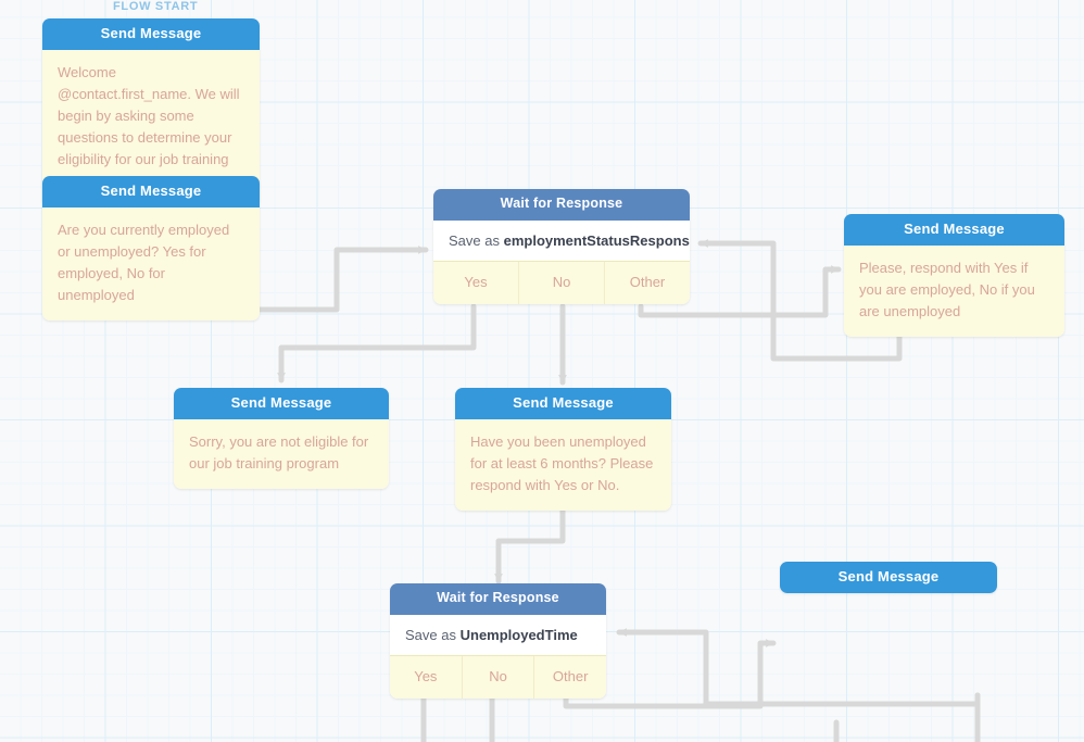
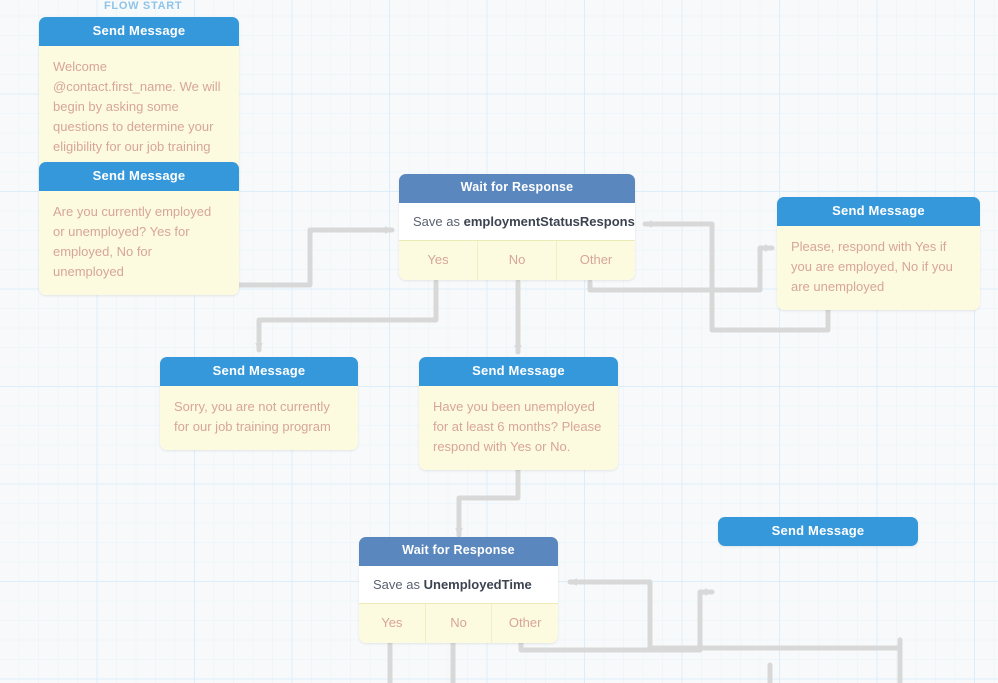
  FLOW START
  Send Message
  Welcome @contact.first_name. We will begin by asking some questions to determine your eligibility for our job training
  Send Message
  Are you currently employed or unemployed? Yes for employed, No for unemployed
  Wait for Response
  Save as employmentStatusRespons
  Yes
  No
  Other
  Send Message
  Please, respond with Yes if you are employed, No if you are unemployed
  Send Message
- Sorry, you are not eligible for our job training program
+ Sorry, you are not currently for our job training program
  Send Message
  Have you been unemployed for at least 6 months? Please respond with Yes or No.
  Wait for Response
  Save as UnemployedTime
  Yes
  No
  Other
  Send Message
